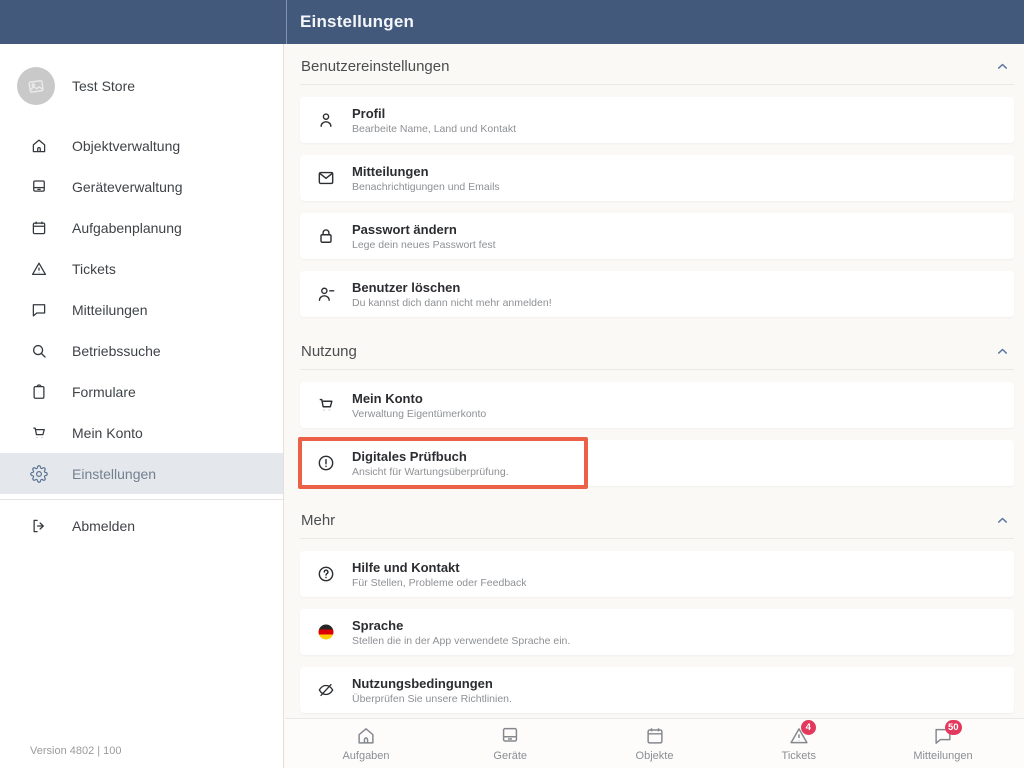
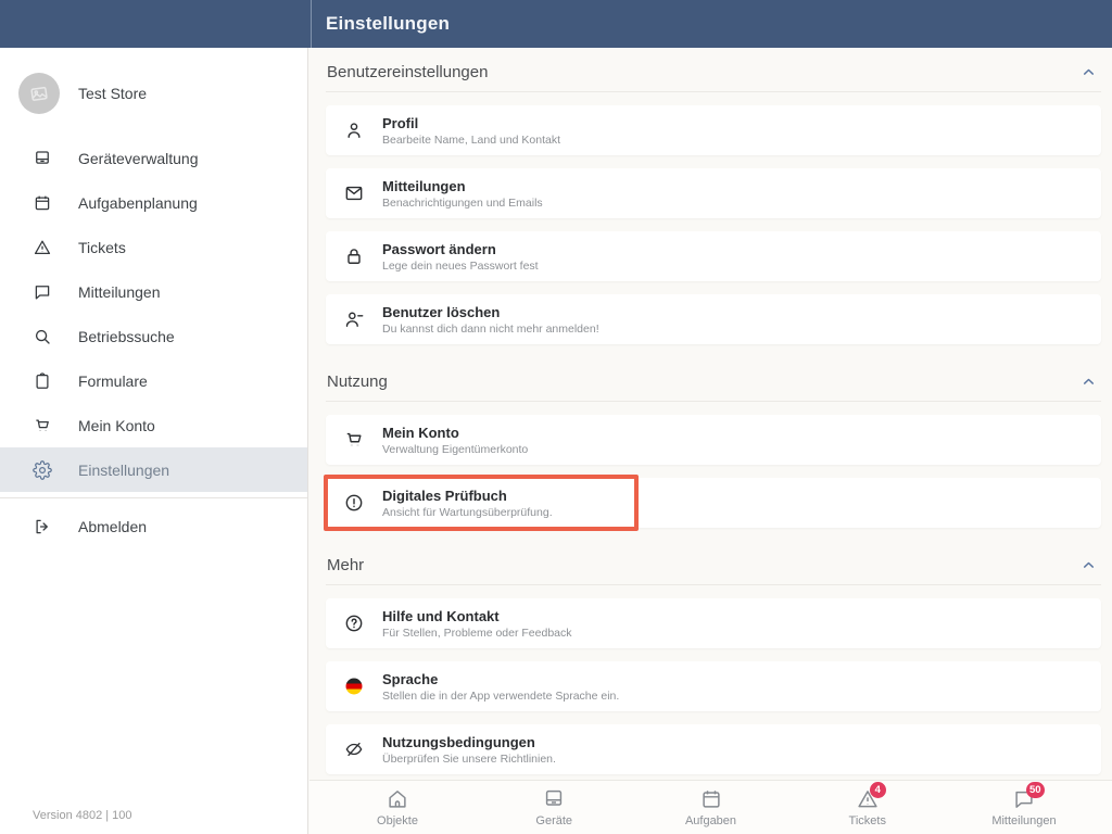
  Einstellungen
  Test Store
- Objektverwaltung
  Geräteverwaltung
  Aufgabenplanung
  Tickets
  Mitteilungen
  Betriebssuche
  Formulare
  Mein Konto
  Einstellungen
  Abmelden
  Version 4802 | 100
  Benutzereinstellungen
  Profil
  Bearbeite Name, Land und Kontakt
  Mitteilungen
  Benachrichtigungen und Emails
  Passwort ändern
  Lege dein neues Passwort fest
  Benutzer löschen
  Du kannst dich dann nicht mehr anmelden!
  Nutzung
  Mein Konto
  Verwaltung Eigentümerkonto
  Digitales Prüfbuch
  Ansicht für Wartungsüberprüfung.
  Mehr
  Hilfe und Kontakt
  Für Stellen, Probleme oder Feedback
  Sprache
  Stellen die in der App verwendete Sprache ein.
  Nutzungsbedingungen
  Überprüfen Sie unsere Richtlinien.
- Aufgaben
+ Objekte
  Geräte
- Objekte
+ Aufgaben
  4
  Tickets
  50
  Mitteilungen
